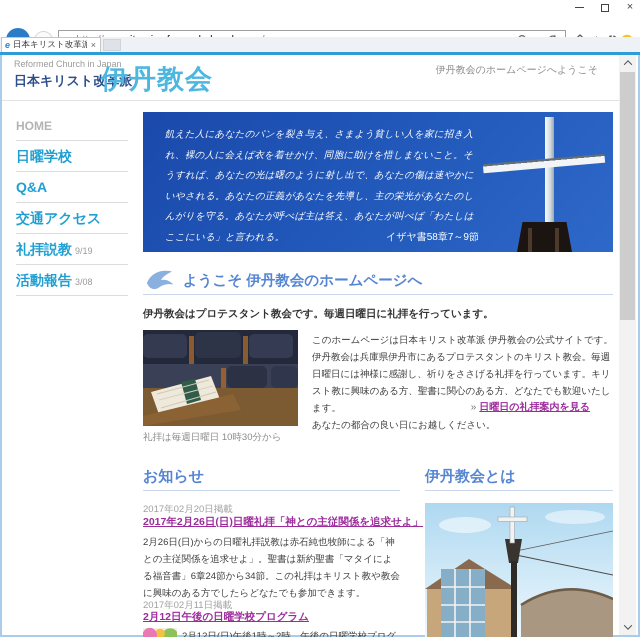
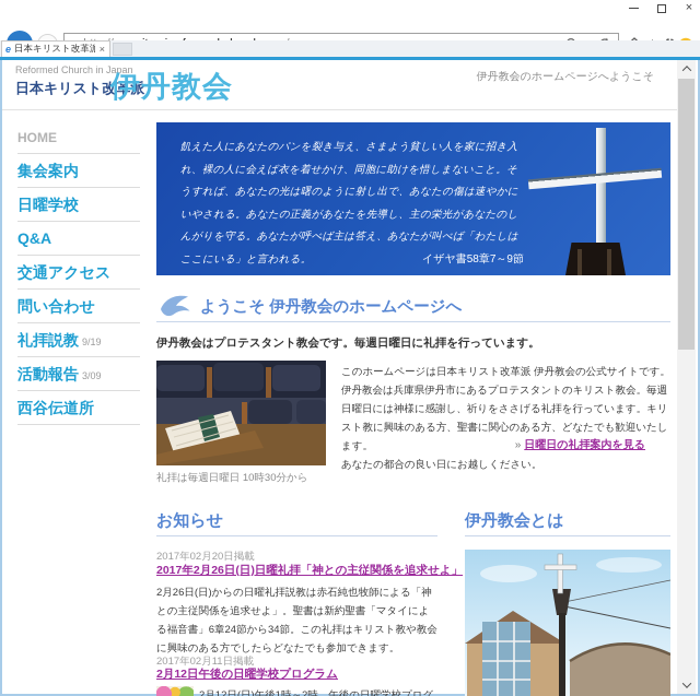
  ×
  e
  ×
  Reformed Church in Japan
  日本キリスト改革派
  伊丹教会
  伊丹教会のホームページへようこそ
  HOME
+ 集会案内
  日曜学校
  Q&A
  交通アクセス
+ 問い合わせ
  礼拝説教 9/19
- 活動報告 3/08
+ 活動報告 3/09
+ 西谷伝道所
  飢えた人にあなたのパンを裂き与え、さまよう貧しい人を家に招き入れ、裸の人に会えば衣を着せかけ、同胞に助けを惜しまないこと。そうすれば、あなたの光は曙のように射し出で、あなたの傷は速やかにいやされる。あなたの正義があなたを先導し、主の栄光があなたのしんがりを守る。あなたが呼べば主は答え、あなたが叫べば「わたしはここにいる」と言われる。
  イザヤ書58章7～9節
  ようこそ 伊丹教会のホームページへ
  伊丹教会はプロテスタント教会です。毎週日曜日に礼拝を行っています。
  このホームページは日本キリスト改革派 伊丹教会の公式サイトです。
  伊丹教会は兵庫県伊丹市にあるプロテスタントのキリスト教会。毎週日曜日には神様に感謝し、祈りをささげる礼拝を行っています。キリスト教に興味のある方、聖書に関心のある方、どなたでも歓迎いたします。
  あなたの都合の良い日にお越しください。
  » 日曜日の礼拝案内を見る
  礼拝は毎週日曜日 10時30分から
  お知らせ
  2017年02月20日掲載
  2017年2月26日(日)日曜礼拝「神との主従関係を追求せよ」
  2月26日(日)からの日曜礼拝説教は赤石純也牧師による「神との主従関係を追求せよ」。聖書は新約聖書「マタイによる福音書」6章24節から34節。この礼拝はキリスト教や教会に興味のある方でしたらどなたでも参加できます。
  2017年02月11日掲載
  2月12日午後の日曜学校プログラム
  伊丹教会とは
